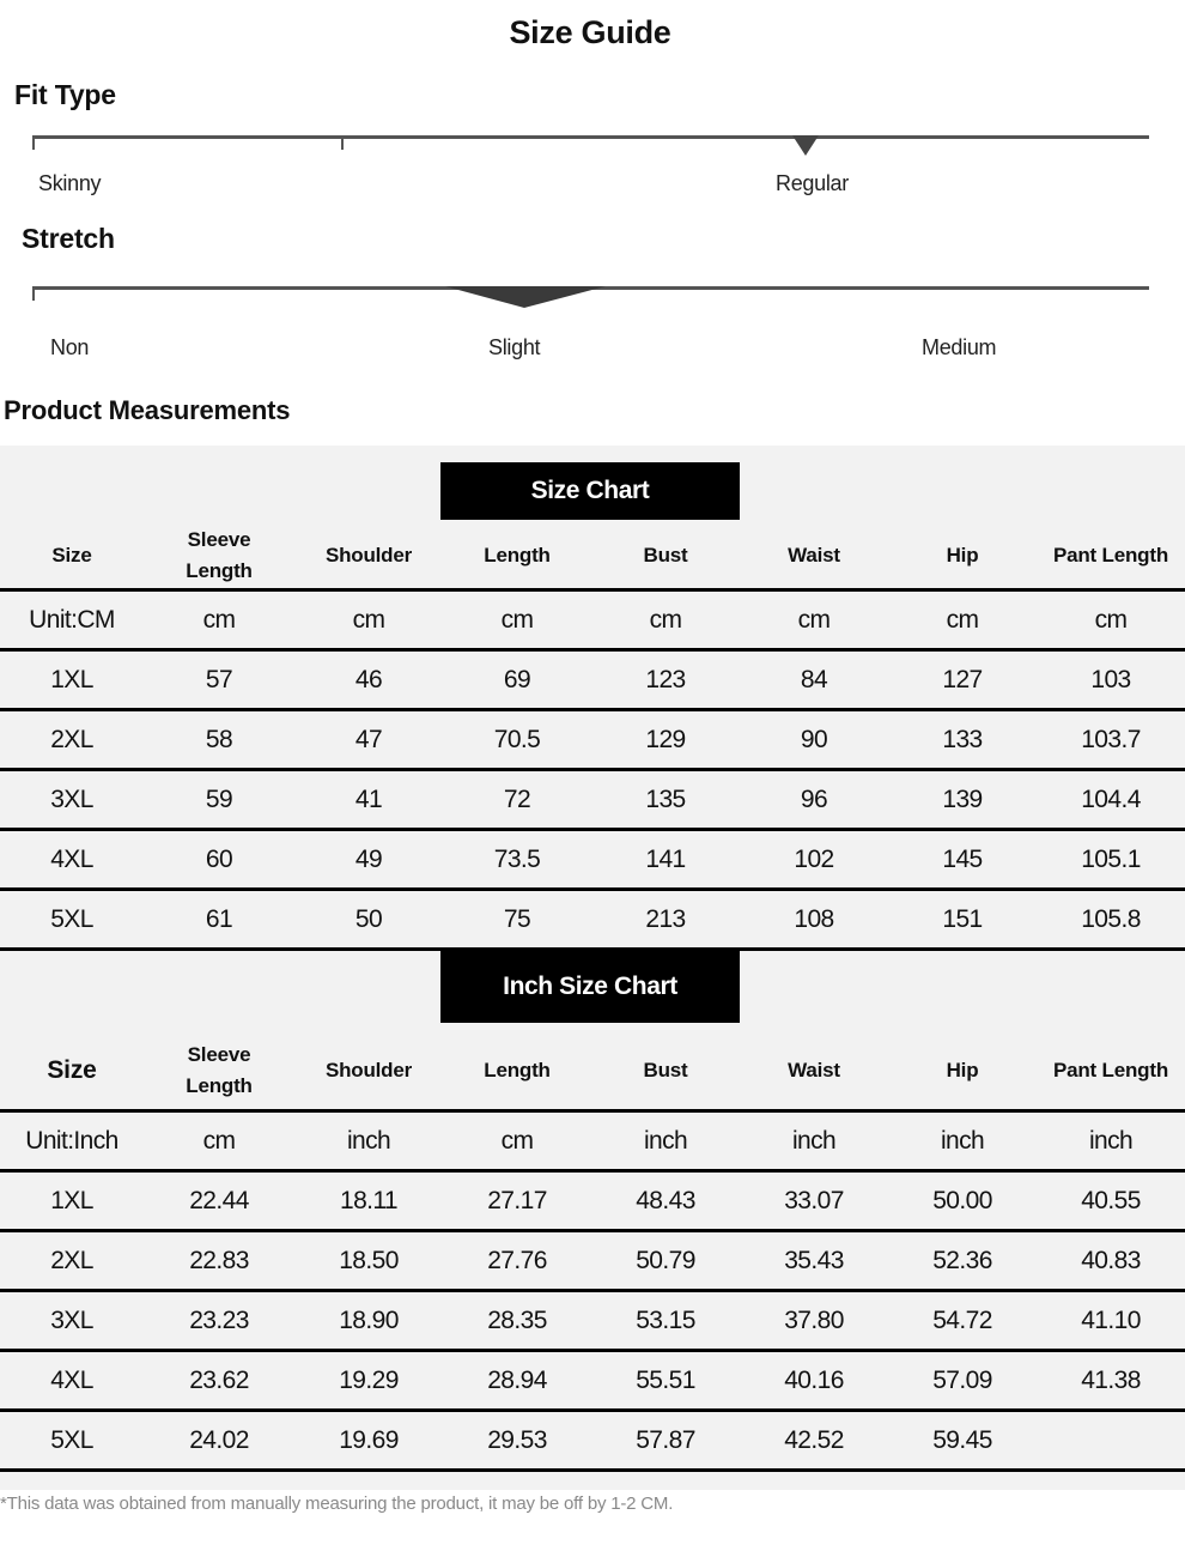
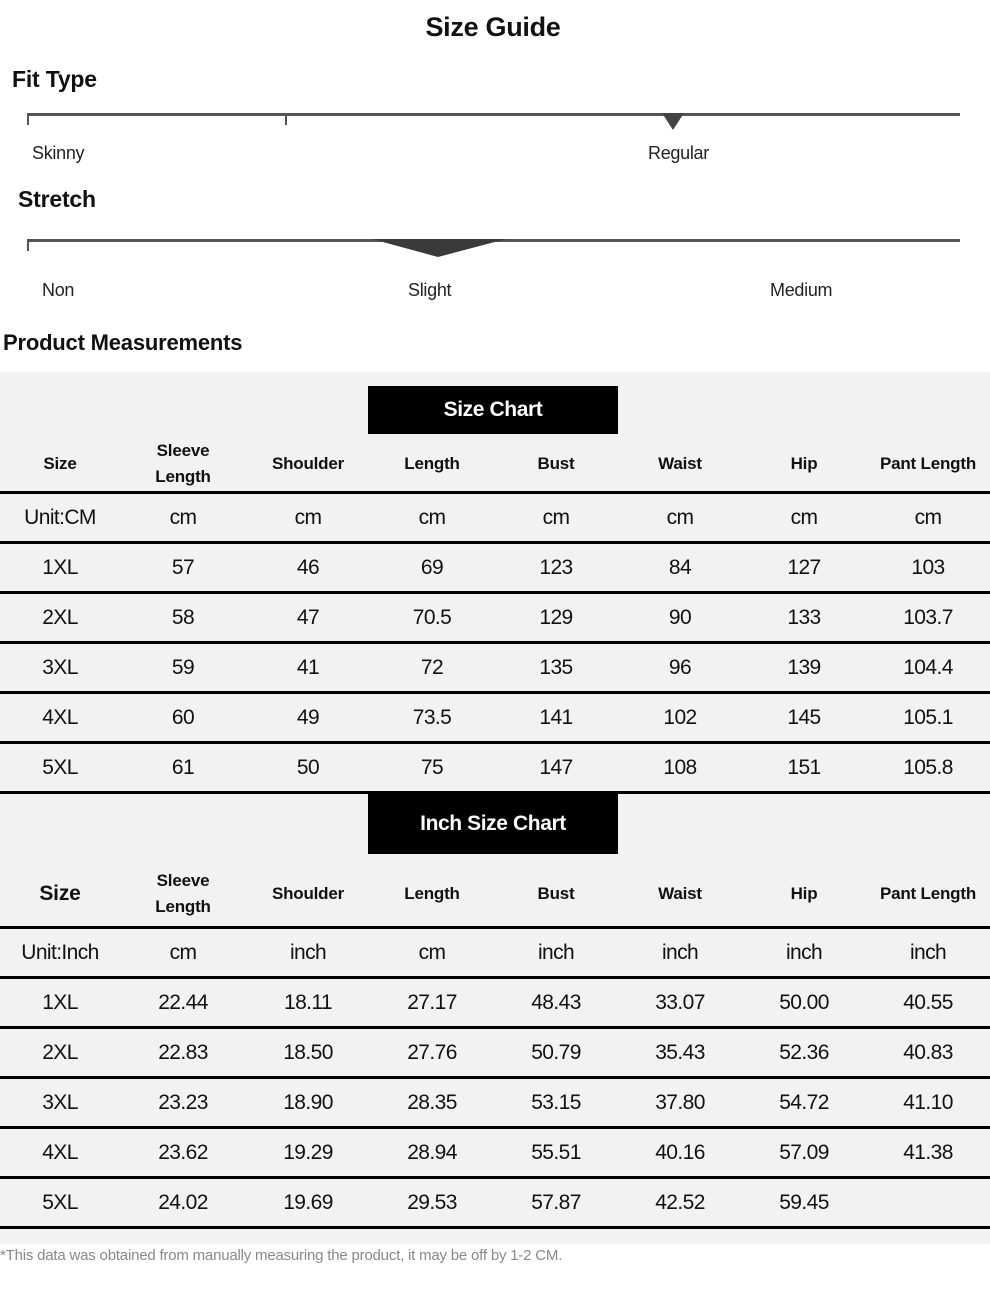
  Size Guide
  Fit Type
  Skinny
  Regular
  Stretch
  Non
  Slight
  Medium
  Product Measurements
  Size Chart
  Size
  Sleeve
  Length
  Shoulder
  Length
  Bust
  Waist
  Hip
  Pant Length
  Unit:CM
  cm
  cm
  cm
  cm
  cm
  cm
  cm
  1XL
  57
  46
  69
  123
  84
  127
  103
  2XL
  58
  47
  70.5
  129
  90
  133
  103.7
  3XL
  59
  41
  72
  135
  96
  139
  104.4
  4XL
  60
  49
  73.5
  141
  102
  145
  105.1
  5XL
  61
  50
  75
- 213
+ 147
  108
  151
  105.8
  Inch Size Chart
  Size
  Sleeve
  Length
  Shoulder
  Length
  Bust
  Waist
  Hip
  Pant Length
  Unit:Inch
  cm
  inch
  cm
  inch
  inch
  inch
  inch
  1XL
  22.44
  18.11
  27.17
  48.43
  33.07
  50.00
  40.55
  2XL
  22.83
  18.50
  27.76
  50.79
  35.43
  52.36
  40.83
  3XL
  23.23
  18.90
  28.35
  53.15
  37.80
  54.72
  41.10
  4XL
  23.62
  19.29
  28.94
  55.51
  40.16
  57.09
  41.38
  5XL
  24.02
  19.69
  29.53
  57.87
  42.52
  59.45
  *This data was obtained from manually measuring the product, it may be off by 1-2 CM.
